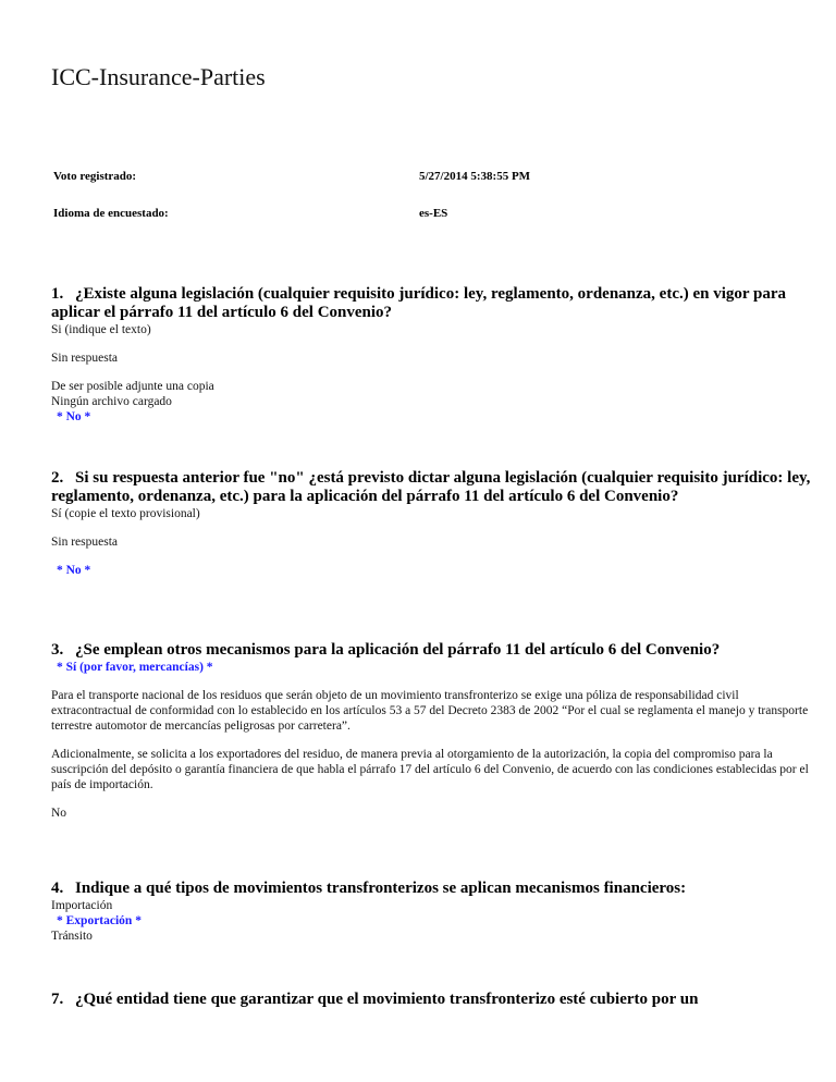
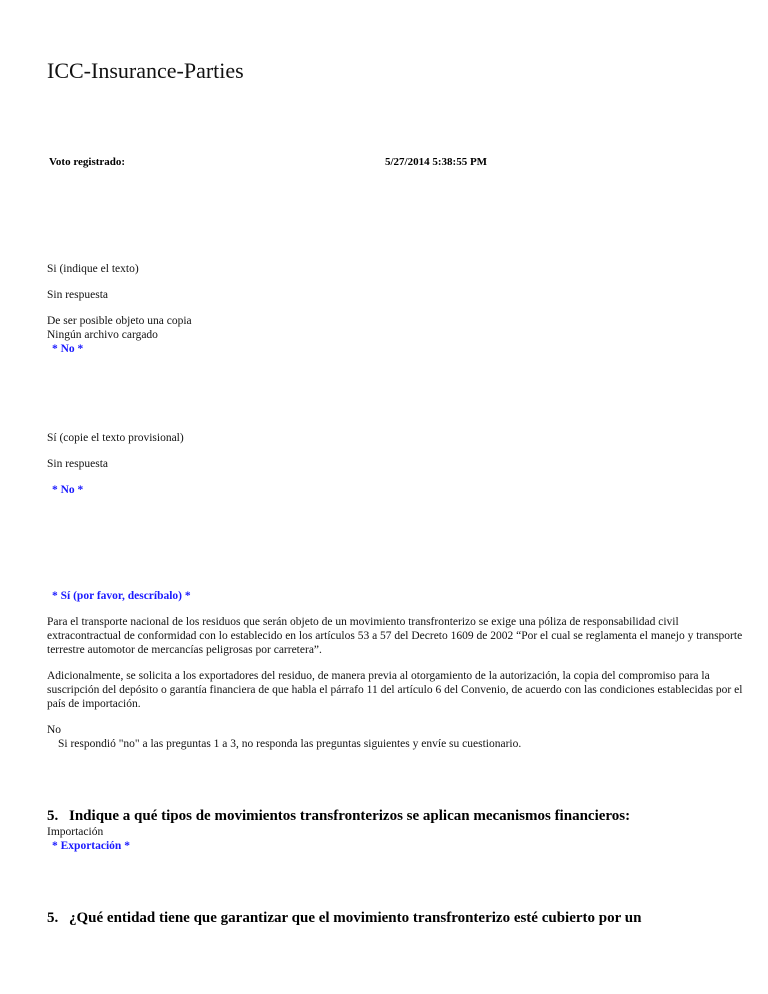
  ICC-Insurance-Parties
  Voto registrado:
  5/27/2014 5:38:55 PM
- Idioma de encuestado:
- es-ES
- 1. ¿Existe alguna legislación (cualquier requisito jurídico: ley, reglamento, ordenanza, etc.) en vigor para aplicar el párrafo 11 del artículo 6 del Convenio?
  Si (indique el texto)
  Sin respuesta
- De ser posible adjunte una copia
+ De ser posible objeto una copia
  Ningún archivo cargado
  * No *
- 2. Si su respuesta anterior fue "no" ¿está previsto dictar alguna legislación (cualquier requisito jurídico: ley, reglamento, ordenanza, etc.) para la aplicación del párrafo 11 del artículo 6 del Convenio?
  Sí (copie el texto provisional)
  Sin respuesta
  * No *
- 3. ¿Se emplean otros mecanismos para la aplicación del párrafo 11 del artículo 6 del Convenio?
- * Sí (por favor, mercancías) *
+ * Sí (por favor, descríbalo) *
- Para el transporte nacional de los residuos que serán objeto de un movimiento transfronterizo se exige una póliza de responsabilidad civil extracontractual de conformidad con lo establecido en los artículos 53 a 57 del Decreto 2383 de 2002 “Por el cual se reglamenta el manejo y transporte terrestre automotor de mercancías peligrosas por carretera”.
+ Para el transporte nacional de los residuos que serán objeto de un movimiento transfronterizo se exige una póliza de responsabilidad civil extracontractual de conformidad con lo establecido en los artículos 53 a 57 del Decreto 1609 de 2002 “Por el cual se reglamenta el manejo y transporte terrestre automotor de mercancías peligrosas por carretera”.
- Adicionalmente, se solicita a los exportadores del residuo, de manera previa al otorgamiento de la autorización, la copia del compromiso para la suscripción del depósito o garantía financiera de que habla el párrafo 17 del artículo 6 del Convenio, de acuerdo con las condiciones establecidas por el país de importación.
+ Adicionalmente, se solicita a los exportadores del residuo, de manera previa al otorgamiento de la autorización, la copia del compromiso para la suscripción del depósito o garantía financiera de que habla el párrafo 11 del artículo 6 del Convenio, de acuerdo con las condiciones establecidas por el país de importación.
  No
+ Si respondió "no" a las preguntas 1 a 3, no responda las preguntas siguientes y envíe su cuestionario.
- 4. Indique a qué tipos de movimientos transfronterizos se aplican mecanismos financieros:
+ 5. Indique a qué tipos de movimientos transfronterizos se aplican mecanismos financieros:
  Importación
  * Exportación *
- Tránsito
- 7. ¿Qué entidad tiene que garantizar que el movimiento transfronterizo esté cubierto por un
+ 5. ¿Qué entidad tiene que garantizar que el movimiento transfronterizo esté cubierto por un
